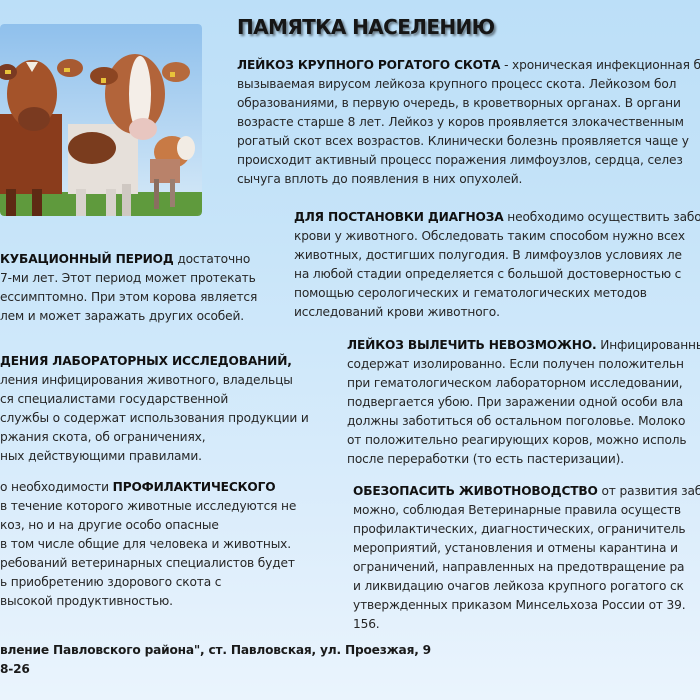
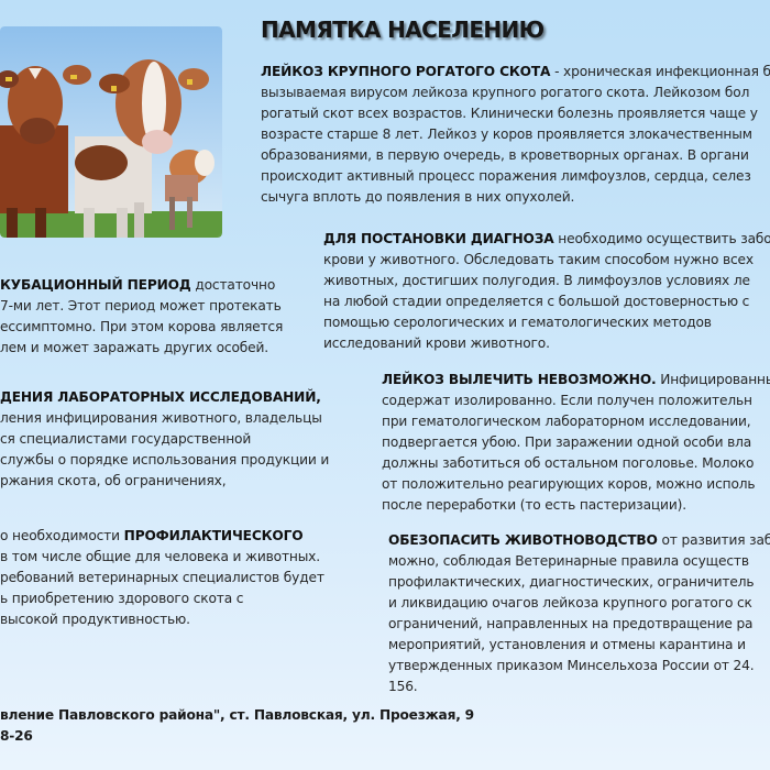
  ПАМЯТКА НАСЕЛЕНИЮ
  ЛЕЙКОЗ КРУПНОГО РОГАТОГО СКОТА - хроническая инфекционная б
- вызываемая вирусом лейкоза крупного процесс скота. Лейкозом бол
+ вызываемая вирусом лейкоза крупного рогатого скота. Лейкозом бол
- образованиями, в первую очередь, в кроветворных органах. В органи
+ рогатый скот всех возрастов. Клинически болезнь проявляется чаще у
  возрасте старше 8 лет. Лейкоз у коров проявляется злокачественным
- рогатый скот всех возрастов. Клинически болезнь проявляется чаще у
+ образованиями, в первую очередь, в кроветворных органах. В органи
  происходит активный процесс поражения лимфоузлов, сердца, селез
  сычуга вплоть до появления в них опухолей.
  ДЛЯ ПОСТАНОВКИ ДИАГНОЗА необходимо осуществить забо
  крови у животного. Обследовать таким способом нужно всех
  животных, достигших полугодия. В лимфоузлов условиях ле
  на любой стадии определяется с большой достоверностью с
  помощью серологических и гематологических методов
  исследований крови животного.
  КУБАЦИОННЫЙ ПЕРИОД достаточно
  7-ми лет. Этот период может протекать
  ессимптомно. При этом корова является
  лем и может заражать других особей.
  ЛЕЙКОЗ ВЫЛЕЧИТЬ НЕВОЗМОЖНО. Инфицированн
  содержат изолированно. Если получен положительн
  при гематологическом лабораторном исследовании,
  подвергается убою. При заражении одной особи вла
  должны заботиться об остальном поголовье. Молоко
  от положительно реагирующих коров, можно исполь
  после переработки (то есть пастеризации).
  ДЕНИЯ ЛАБОРАТОРНЫХ ИССЛЕДОВАНИЙ,
  ления инфицирования животного, владельцы
  ся специалистами государственной
- службы о содержат использования продукции и
+ службы о порядке использования продукции и
  ржания скота, об ограничениях,
- ных действующими правилами.
  ОБЕЗОПАСИТЬ ЖИВОТНОВОДСТВО от развития заб
  можно, соблюдая Ветеринарные правила осуществ
  профилактических, диагностических, ограничитель
- мероприятий, установления и отмены карантина и
+ и ликвидацию очагов лейкоза крупного рогатого ск
  ограничений, направленных на предотвращение ра
- и ликвидацию очагов лейкоза крупного рогатого ск
+ мероприятий, установления и отмены карантина и
- утвержденных приказом Минсельхоза России от 39.
+ утвержденных приказом Минсельхоза России от 24.
  156.
  о необходимости ПРОФИЛАКТИЧЕСКОГО
- в течение которого животные исследуются не
- коз, но и на другие особо опасные
  в том числе общие для человека и животных.
  ребований ветеринарных специалистов будет
  ь приобретению здорового скота с
  высокой продуктивностью.
  вление Павловского района", ст. Павловская, ул. Проезжая, 9
  8-26
